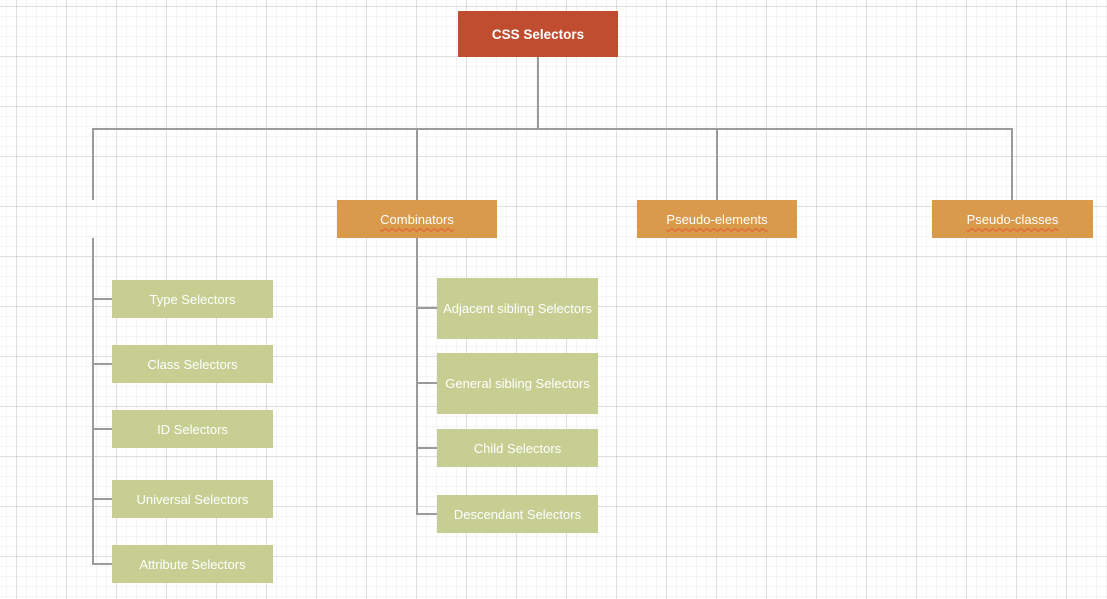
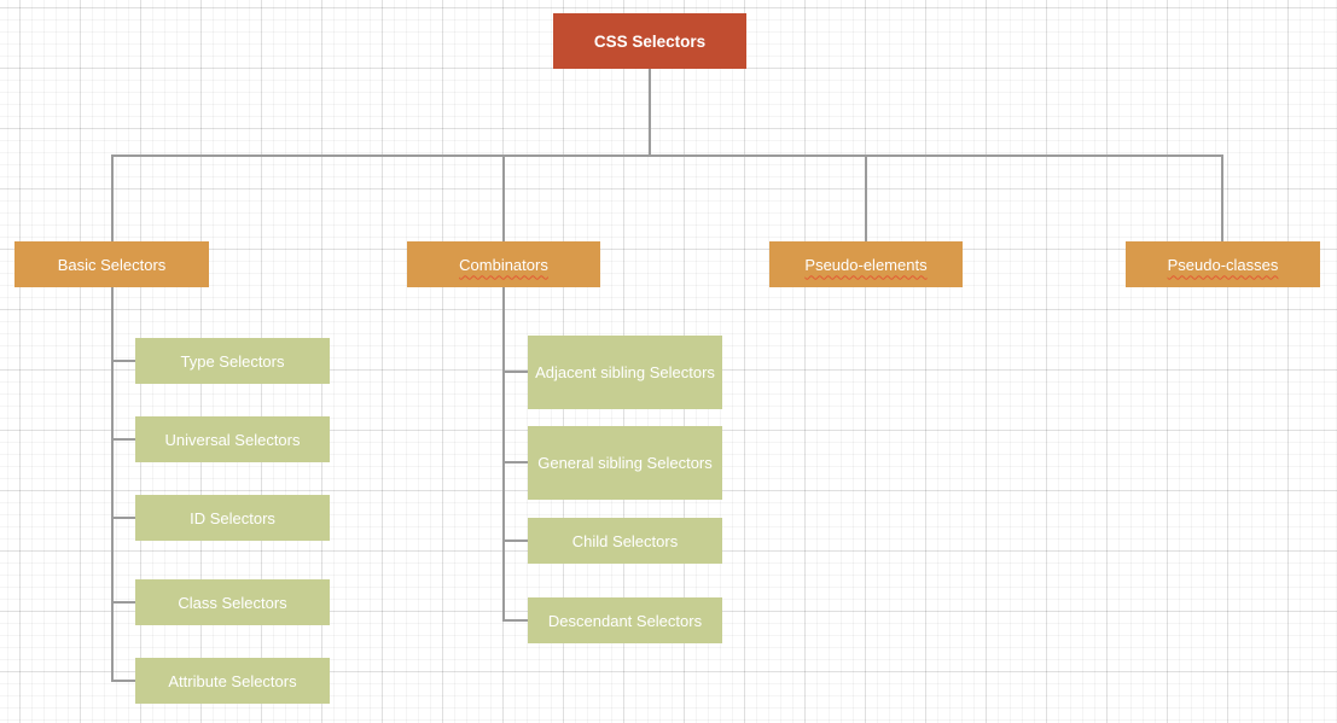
  CSS Selectors
+ Basic Selectors
  Combinators
  Pseudo-elements
  Pseudo-classes
  Type Selectors
- Class Selectors
+ Universal Selectors
  ID Selectors
- Universal Selectors
+ Class Selectors
  Attribute Selectors
  Adjacent sibling Selectors
  General sibling Selectors
  Child Selectors
  Descendant Selectors
